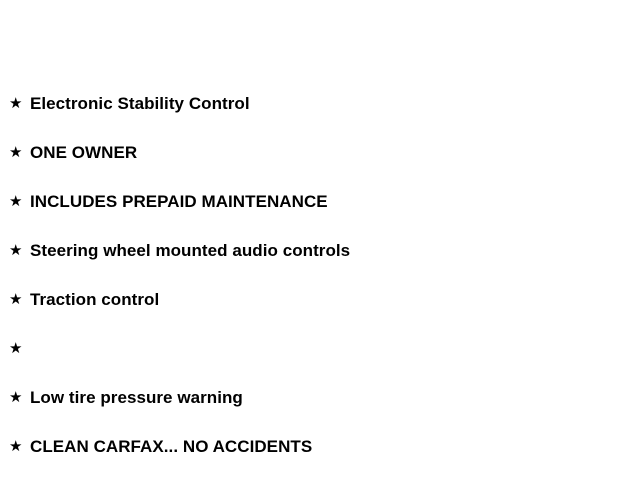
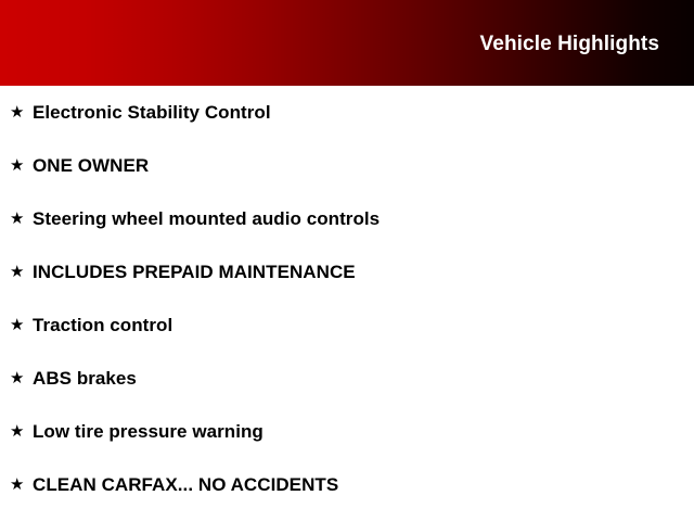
+ Vehicle Highlights
  ★
  Electronic Stability Control
  ★
  ONE OWNER
  ★
- INCLUDES PREPAID MAINTENANCE
+ Steering wheel mounted audio controls
  ★
- Steering wheel mounted audio controls
+ INCLUDES PREPAID MAINTENANCE
  ★
  Traction control
  ★
+ ABS brakes
  ★
  Low tire pressure warning
  ★
  CLEAN CARFAX... NO ACCIDENTS
